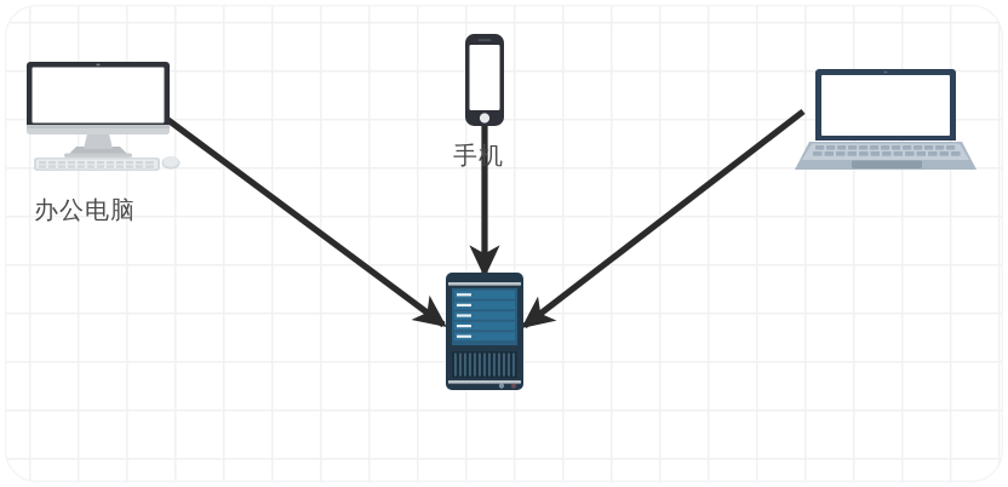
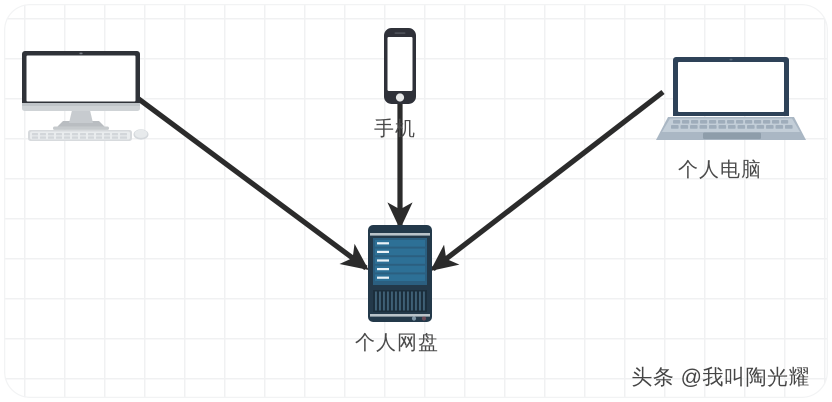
- 办公电脑
  手机
+ 个人电脑
+ 个人网盘
+ 头条 @我叫陶光耀
